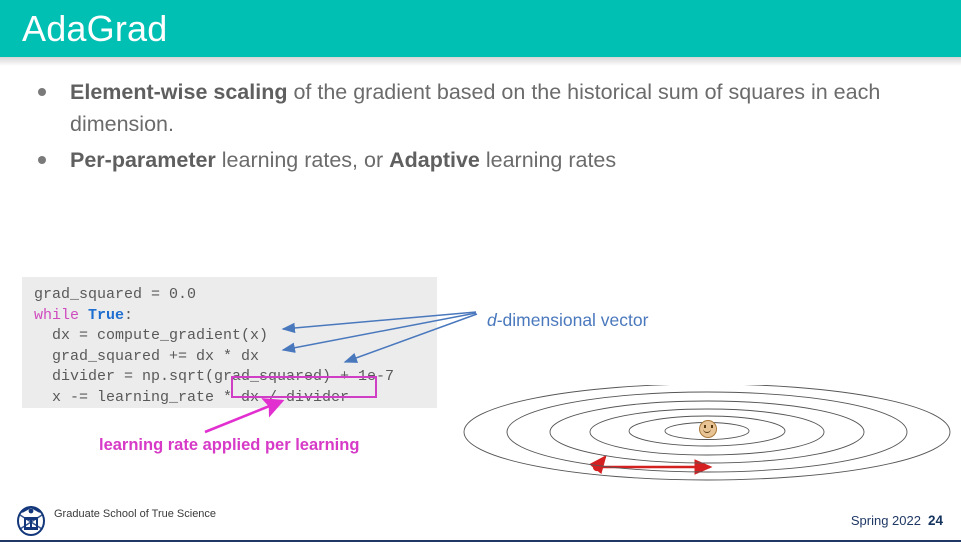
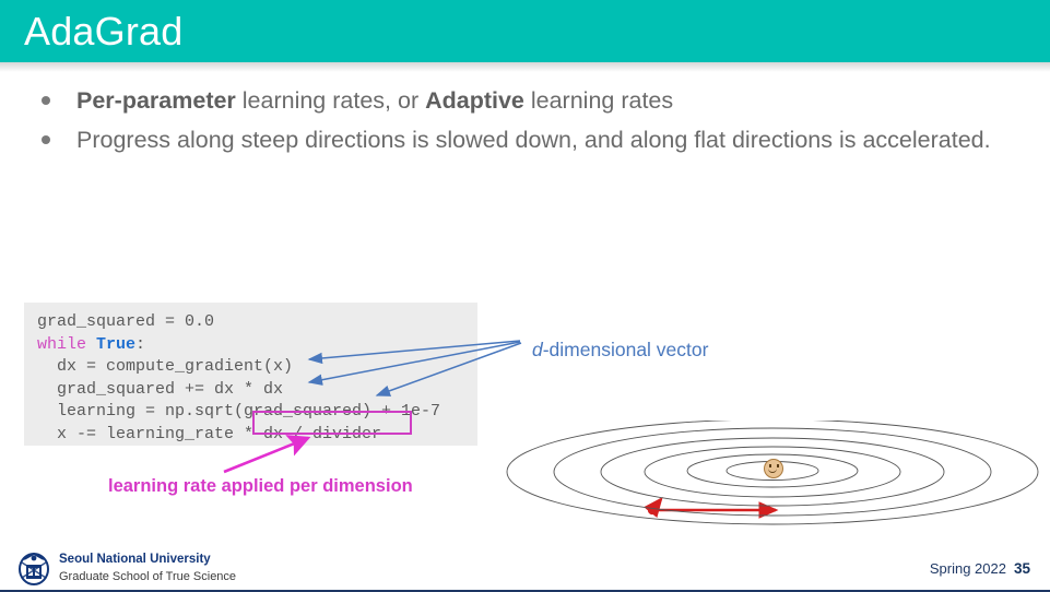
  AdaGrad
- Element-wise scaling of the gradient based on the historical sum of squares in each dimension.
  Per-parameter learning rates, or Adaptive learning rates
+ Progress along steep directions is slowed down, and along flat directions is accelerated.
- grad_squared = 0.0 while True: dx = compute_gradient(x) grad_squared += dx * dx divider = np.sqrt(grad_squared) + 1e-7 x -= learning_rate * dx / divider
+ grad_squared = 0.0 while True: dx = compute_gradient(x) grad_squared += dx * dx learning = np.sqrt(grad_squared) + 1e-7 x -= learning_rate * dx / divider
  d-dimensional vector
- learning rate applied per learning
+ learning rate applied per dimension
+ Seoul National University
  Graduate School of True Science
- Spring 2022 24
+ Spring 2022 35
